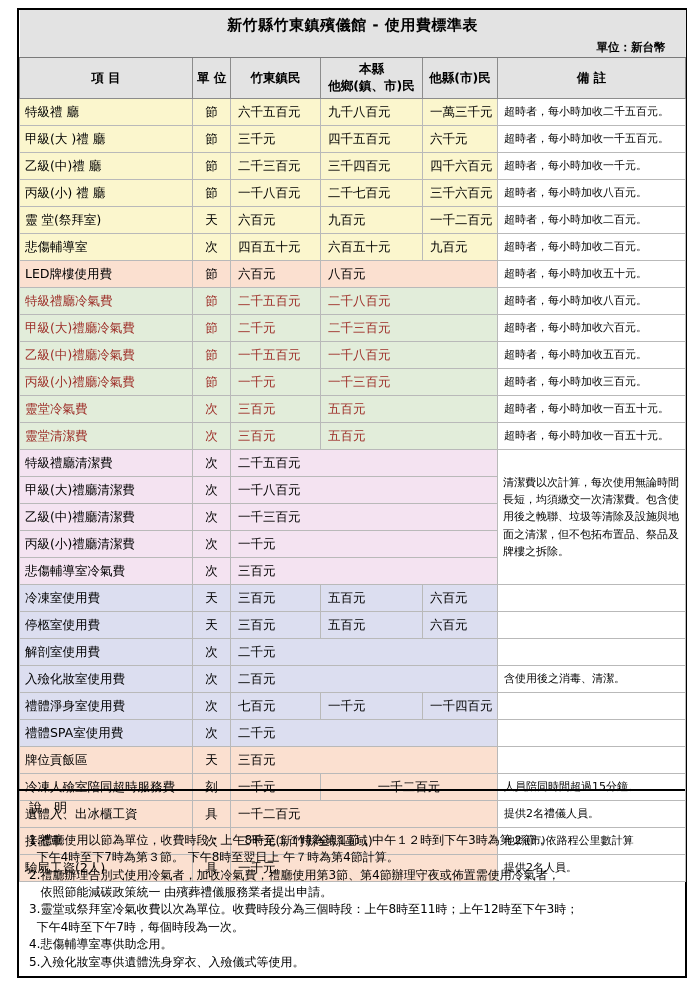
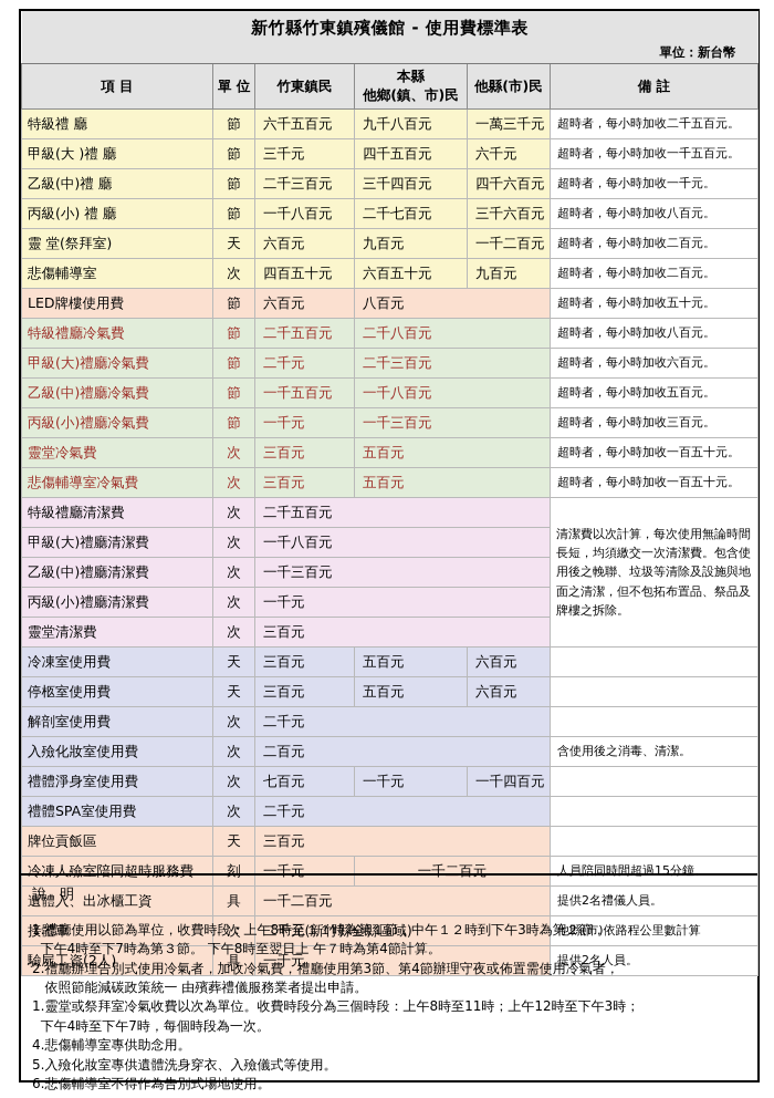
  新竹縣竹東鎮殯儀館 - 使用費標準表 單位：新台幣
  項 目	單 位	竹東鎮民	本縣 他鄉(鎮、市)民	他縣(市)民	備 註
  特級禮 廳	節	六千五百元	九千八百元	一萬三千元	超時者，每小時加收二千五百元。
  甲級(大 )禮 廳	節	三千元	四千五百元	六千元	超時者，每小時加收一千五百元。
  乙級(中)禮 廳	節	二千三百元	三千四百元	四千六百元	超時者，每小時加收一千元。
  丙級(小) 禮 廳	節	一千八百元	二千七百元	三千六百元	超時者，每小時加收八百元。
  靈 堂(祭拜室)	天	六百元	九百元	一千二百元	超時者，每小時加收二百元。
  悲傷輔導室	次	四百五十元	六百五十元	九百元	超時者，每小時加收二百元。
  LED牌樓使用費	節	六百元	八百元	超時者，每小時加收五十元。
  特級禮廳冷氣費	節	二千五百元	二千八百元	超時者，每小時加收八百元。
  甲級(大)禮廳冷氣費	節	二千元	二千三百元	超時者，每小時加收六百元。
  乙級(中)禮廳冷氣費	節	一千五百元	一千八百元	超時者，每小時加收五百元。
  丙級(小)禮廳冷氣費	節	一千元	一千三百元	超時者，每小時加收三百元。
  靈堂冷氣費	次	三百元	五百元	超時者，每小時加收一百五十元。
- 靈堂清潔費	次	三百元	五百元	超時者，每小時加收一百五十元。
+ 悲傷輔導室冷氣費	次	三百元	五百元	超時者，每小時加收一百五十元。
  特級禮廳清潔費	次	二千五百元	清潔費以次計算，每次使用無論時間長短，均須繳交一次清潔費。包含使用後之輓聯、垃圾等清除及設施與地面之清潔，但不包拓布置品、祭品及牌樓之拆除。
  甲級(大)禮廳清潔費	次	一千八百元
  乙級(中)禮廳清潔費	次	一千三百元
  丙級(小)禮廳清潔費	次	一千元
- 悲傷輔導室冷氣費	次	三百元
+ 靈堂清潔費	次	三百元
  冷凍室使用費	天	三百元	五百元	六百元
  停柩室使用費	天	三百元	五百元	六百元
  解剖室使用費	次	二千元
  入殮化妝室使用費	次	二百元	含使用後之消毒、清潔。
  禮體淨身室使用費	次	七百元	一千元	一千四百元
  禮體SPA室使用費	次	二千元
  牌位貢飯區	天	三百元
  冷凍人殮室陪同超時服務費	刻	一千元	一千二百元	人員陪同時間超過15分鐘。
  遺體入、出冰櫃工資	具	一千二百元	提供2名禮儀人員。
  接體車	次	二千元(新竹縣全縣區域)	他縣(市)依路程公里數計算
  驗屍工資(2人)	具	一千元	提供2名人員。
  說 明
  1.禮廳使用以節為單位，收費時段：上午8時至１１時為第１節，中午１２時到下午3時為第２節，
  下午4時至下7時為第３節。 下午8時至翌日上 午７時為第4節計算。
  2.禮廳辦理告別式使用冷氣者，加收冷氣費，禮廳使用第3節、第4節辦理守夜或佈置需使用冷氣者，
  依照節能減碳政策統一 由殯葬禮儀服務業者提出申請。
- 3.靈堂或祭拜室冷氣收費以次為單位。收費時段分為三個時段：上午8時至11時；上午12時至下午3時；
+ 1.靈堂或祭拜室冷氣收費以次為單位。收費時段分為三個時段：上午8時至11時；上午12時至下午3時；
  下午4時至下午7時，每個時段為一次。
  4.悲傷輔導室專供助念用。
  5.入殮化妝室專供遺體洗身穿衣、入殮儀式等使用。
+ 6.悲傷輔導室不得作為告別式場地使用。
